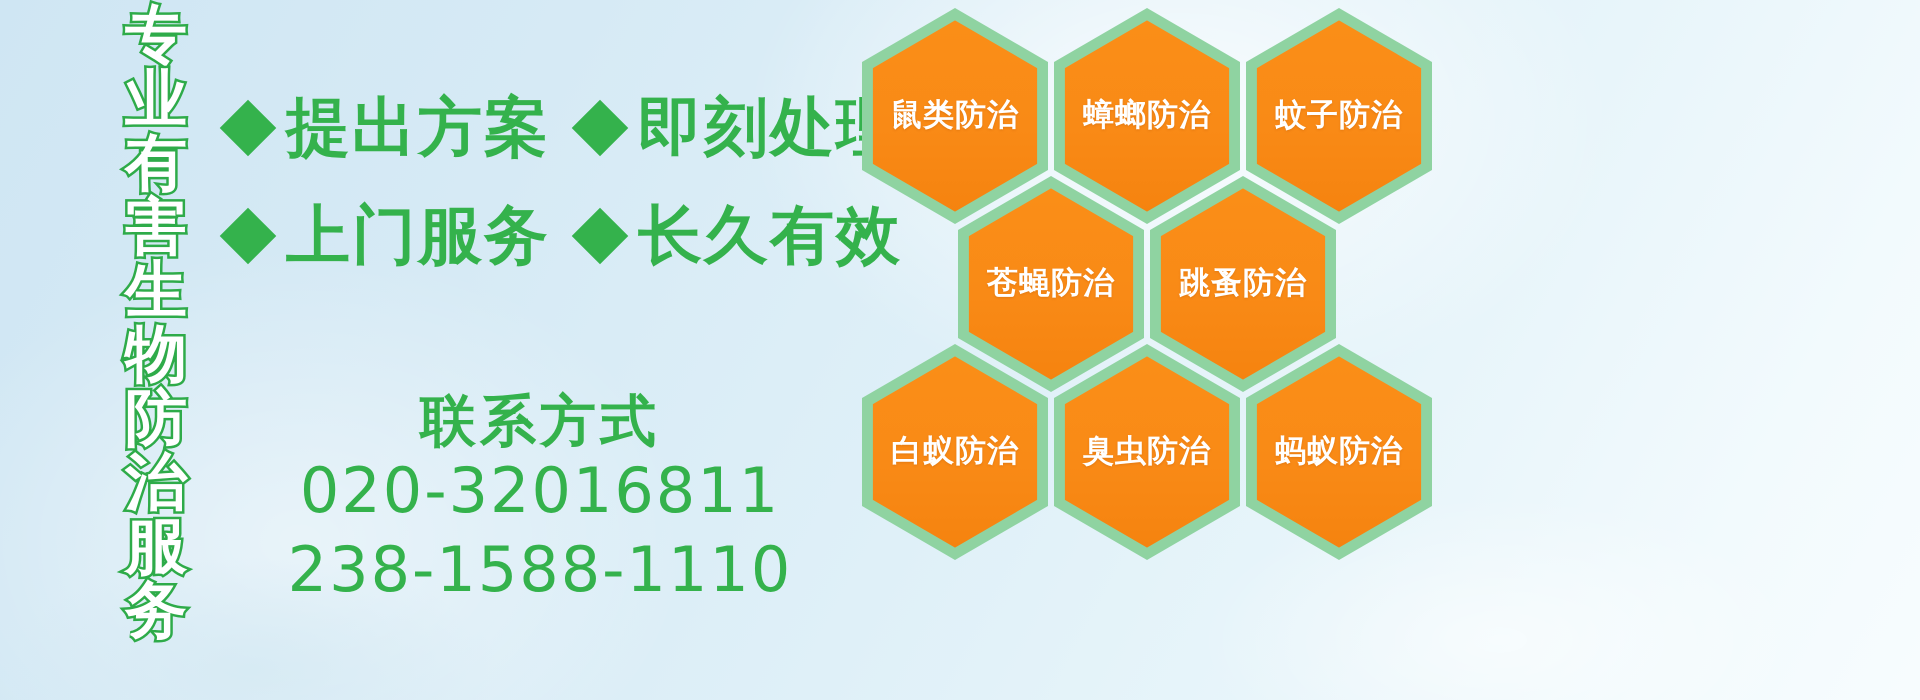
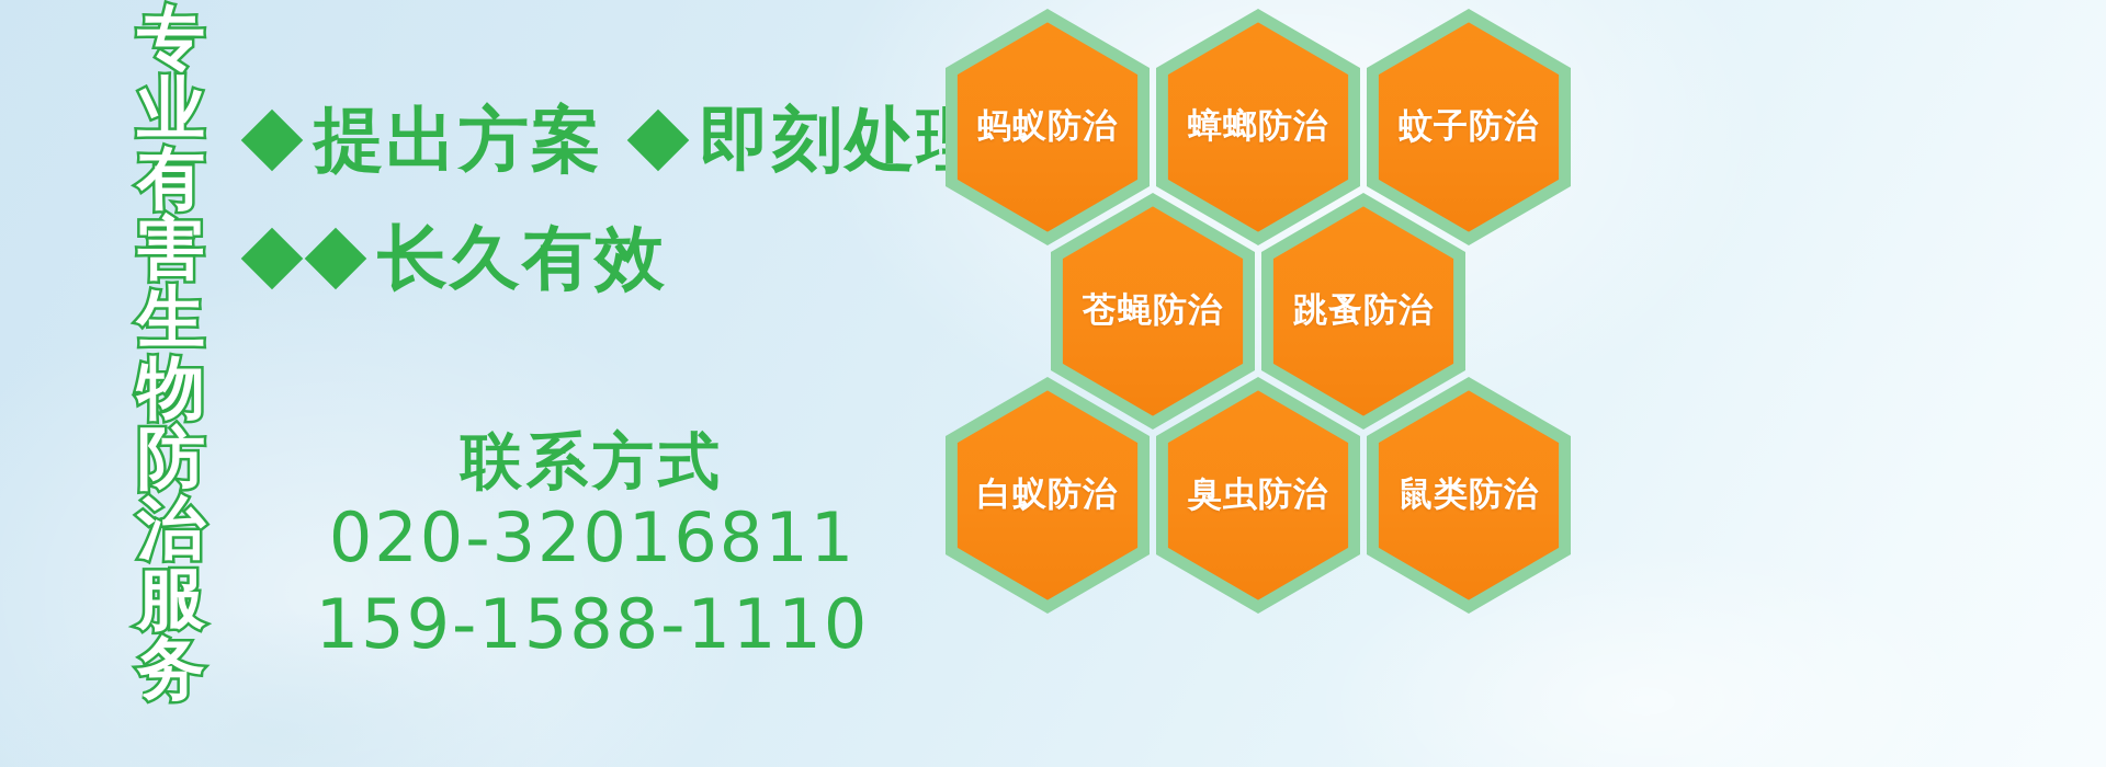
  专业有害生物防治服务
  提出方案
  即刻处
- 上门服务
  长久有效
  联系方式
  020-32016811
- 238-1588-1110
+ 159-1588-1110
- 鼠类防治
+ 蚂蚁防治
  蟑螂防治
  蚊子防治
  苍蝇防治
  跳蚤防治
  白蚁防治
  臭虫防治
- 蚂蚁防治
+ 鼠类防治
